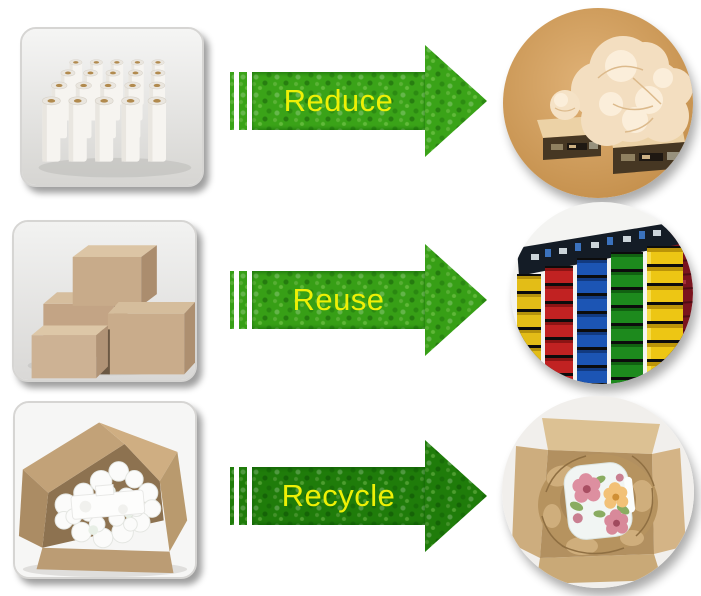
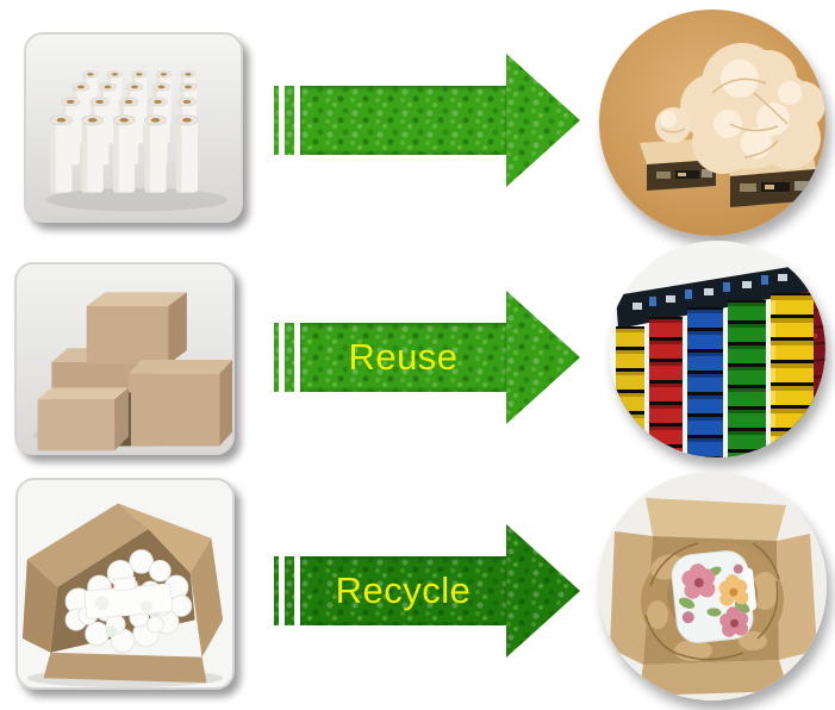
- Reduce
  Reuse
  Recycle
